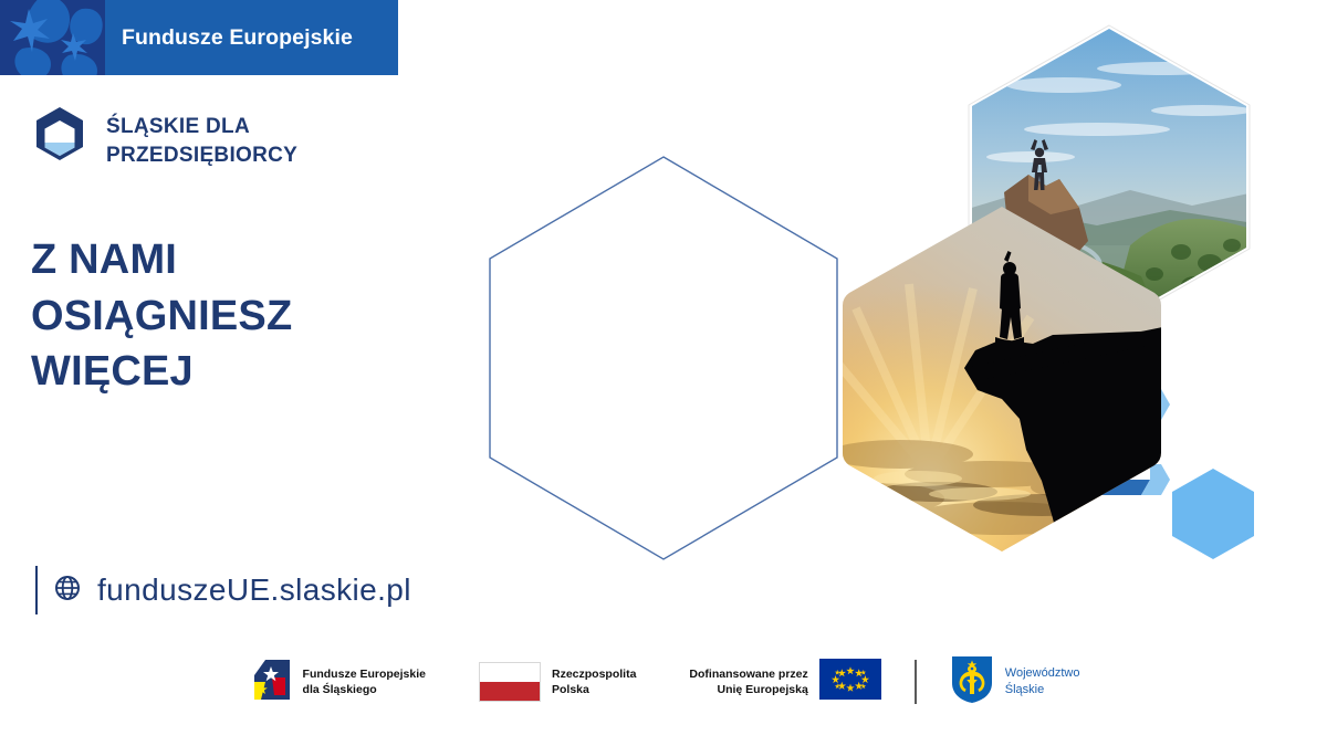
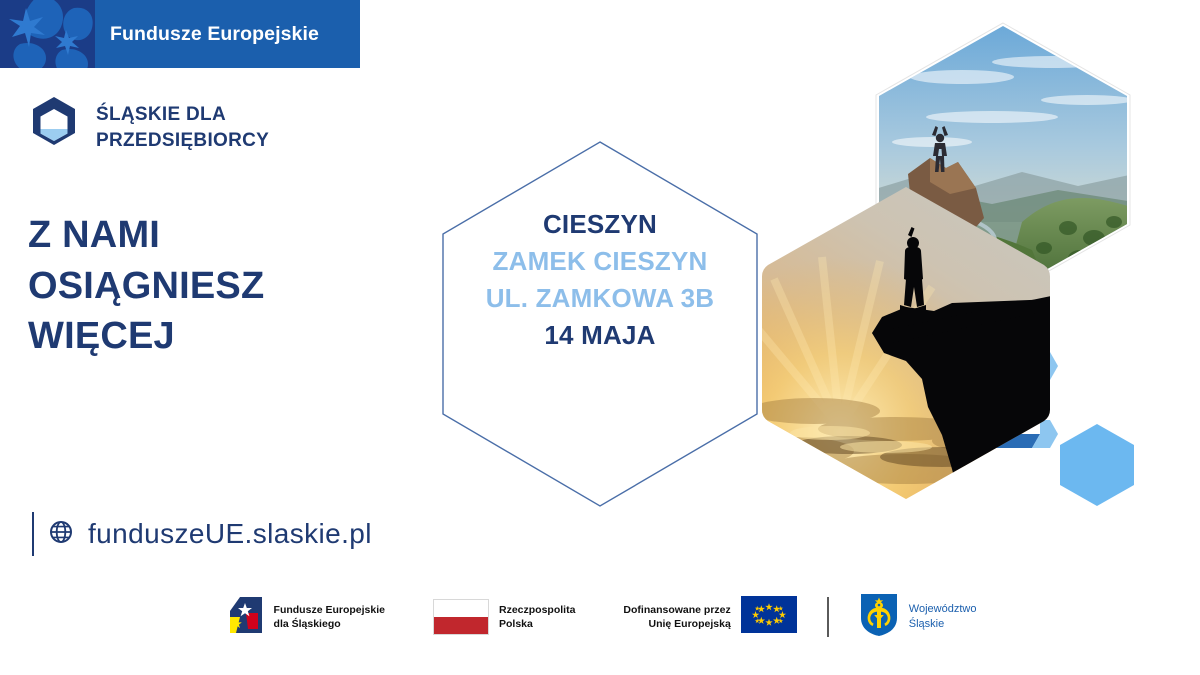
  Fundusze Europejskie
  ŚLĄSKIE DLA
  PRZEDSIĘBIORCY
  Z NAMI
  OSIĄGNIESZ
  WIĘCEJ
+ CIESZYN
+ ZAMEK CIESZYN
+ UL. ZAMKOWA 3B
+ 14 MAJA
  funduszeUE.slaskie.pl
  Fundusze Europejskie
  dla Śląskiego
  Rzeczpospolita
  Polska
  Dofinansowane przez
  Unię Europejską
  Województwo
  Śląskie
